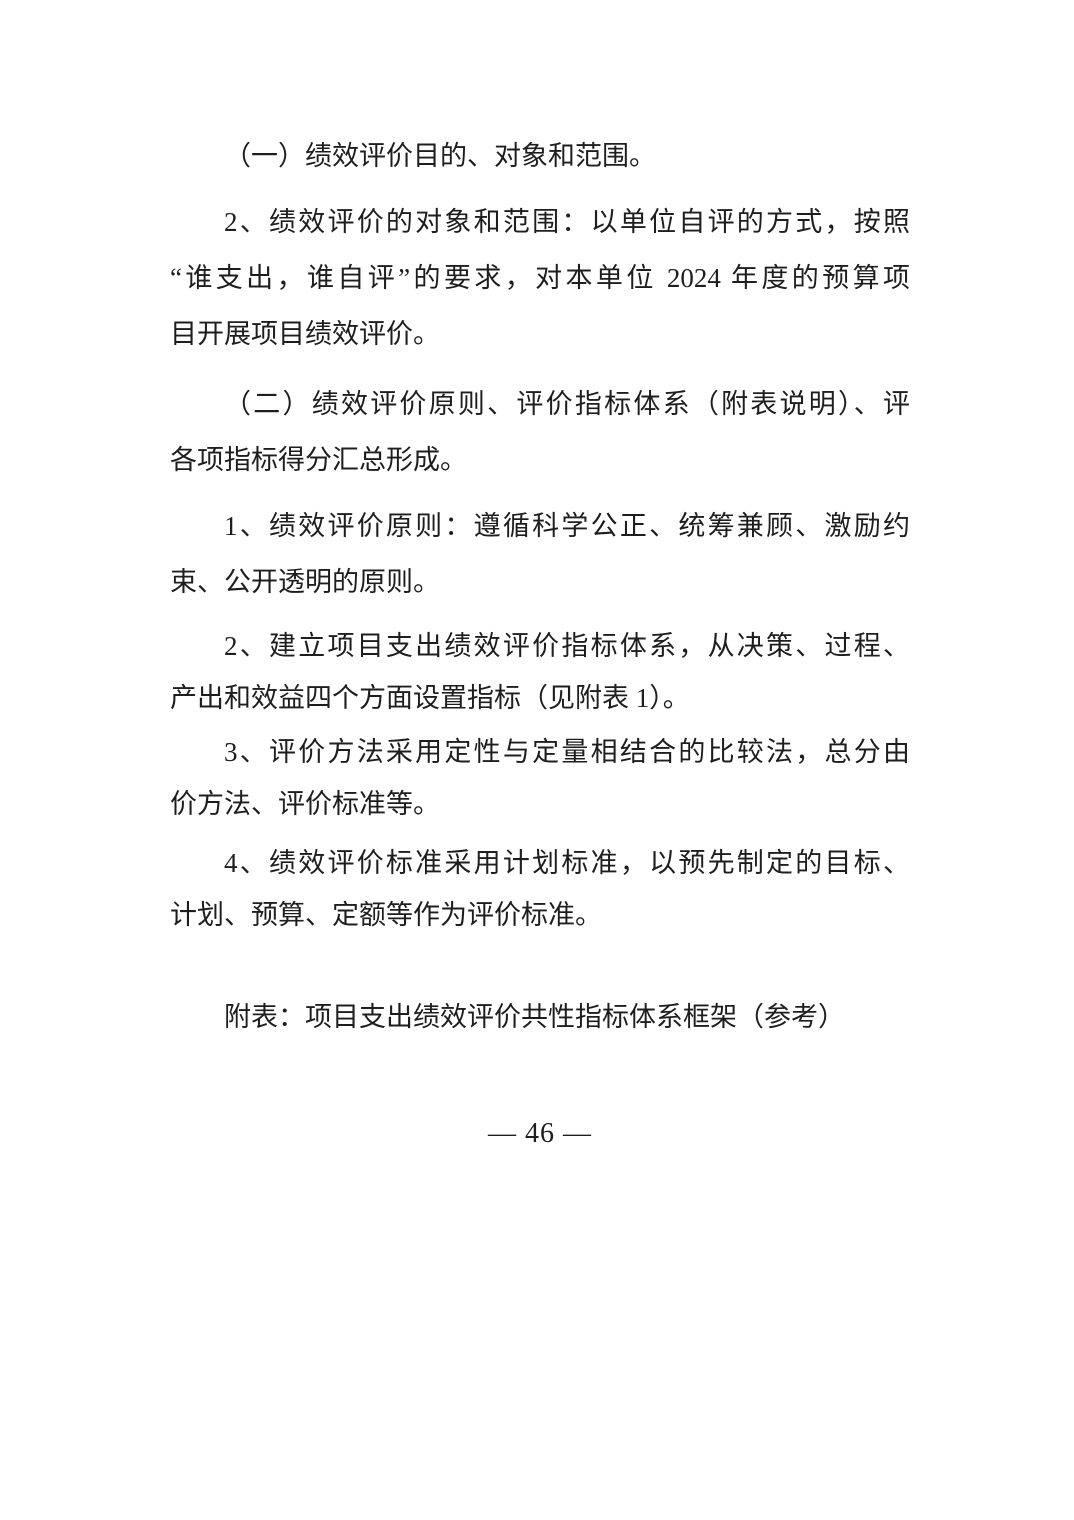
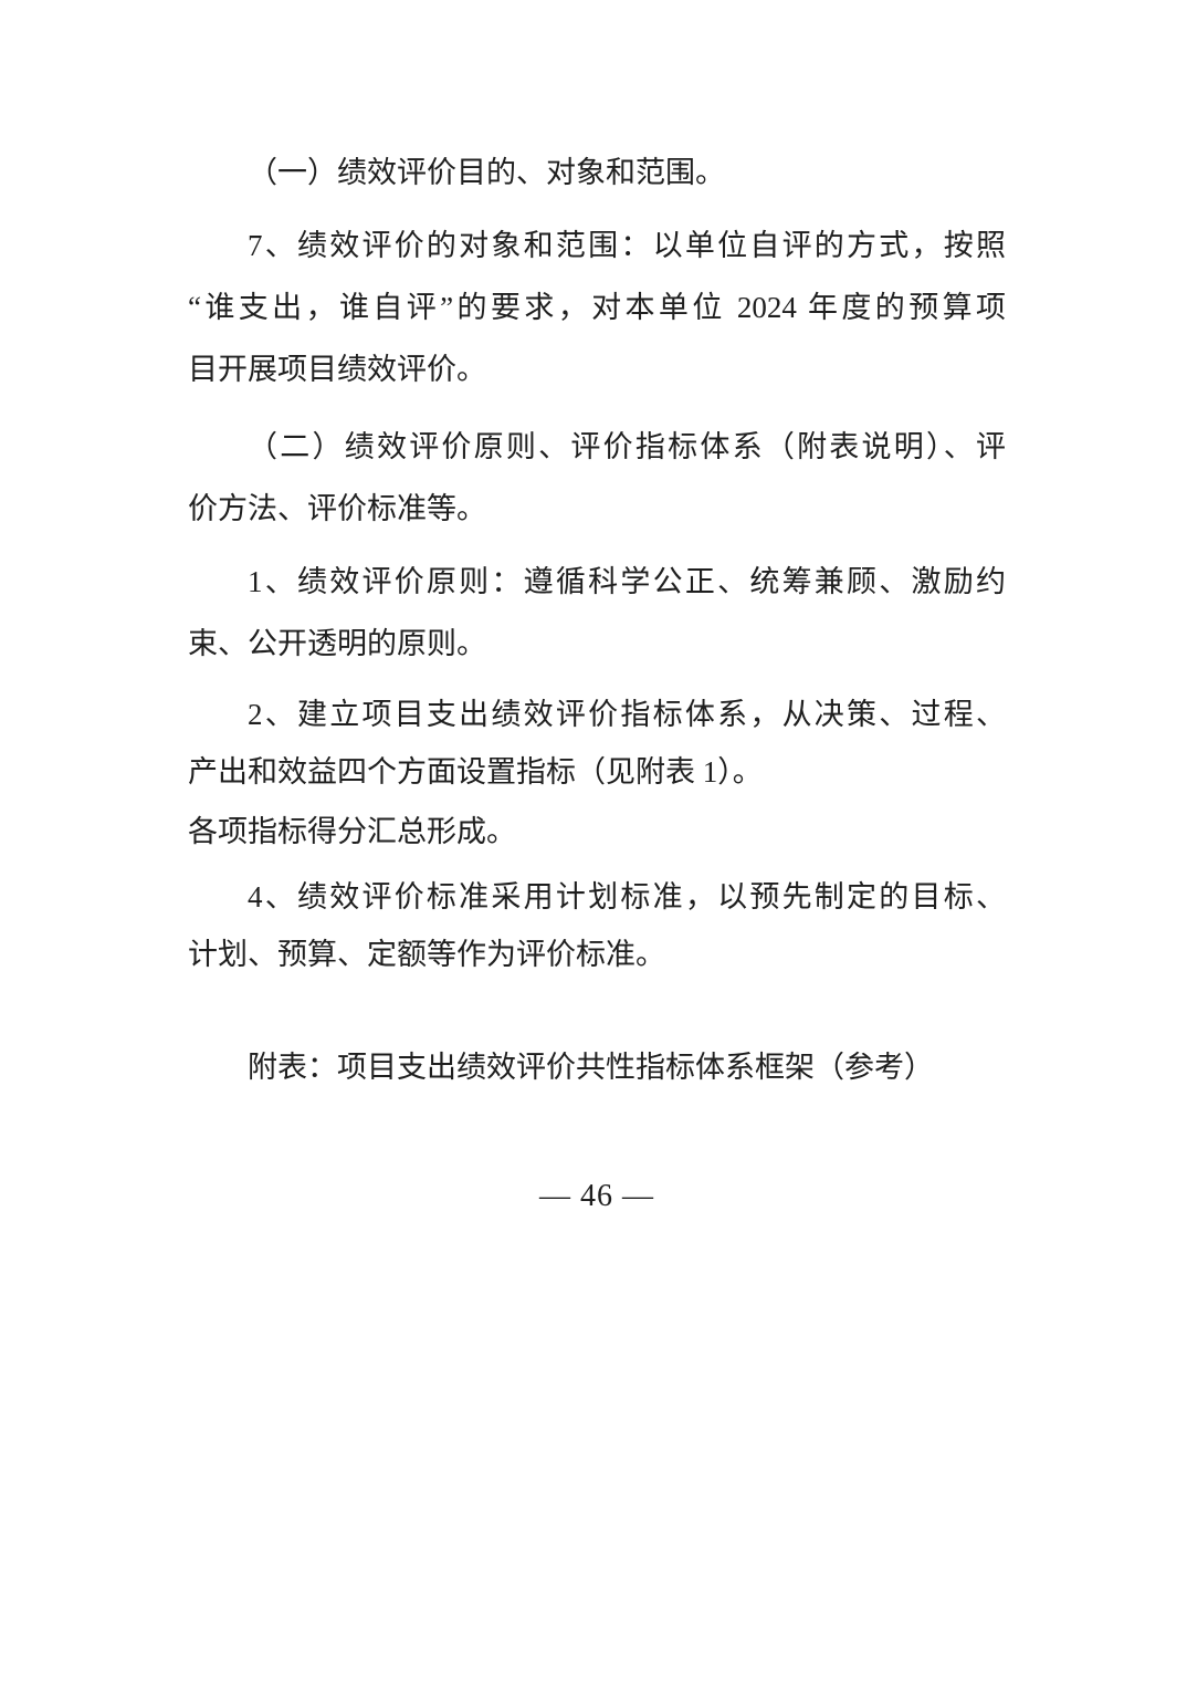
  （一）绩效评价目的、对象和范围。
- 2、绩效评价的对象和范围：以单位自评的方式，按照
+ 7、绩效评价的对象和范围：以单位自评的方式，按照
  “谁支出，谁自评”的要求，对本单位 2024 年度的预算项
  目开展项目绩效评价。
  （二）绩效评价原则、评价指标体系（附表说明）、评
- 各项指标得分汇总形成。
+ 价方法、评价标准等。
  1、绩效评价原则：遵循科学公正、统筹兼顾、激励约
  束、公开透明的原则。
  2、建立项目支出绩效评价指标体系，从决策、过程、
  产出和效益四个方面设置指标（见附表 1）。
- 3、评价方法采用定性与定量相结合的比较法，总分由
- 价方法、评价标准等。
+ 各项指标得分汇总形成。
  4、绩效评价标准采用计划标准，以预先制定的目标、
  计划、预算、定额等作为评价标准。
  附表：项目支出绩效评价共性指标体系框架（参考）
  — 46 —
